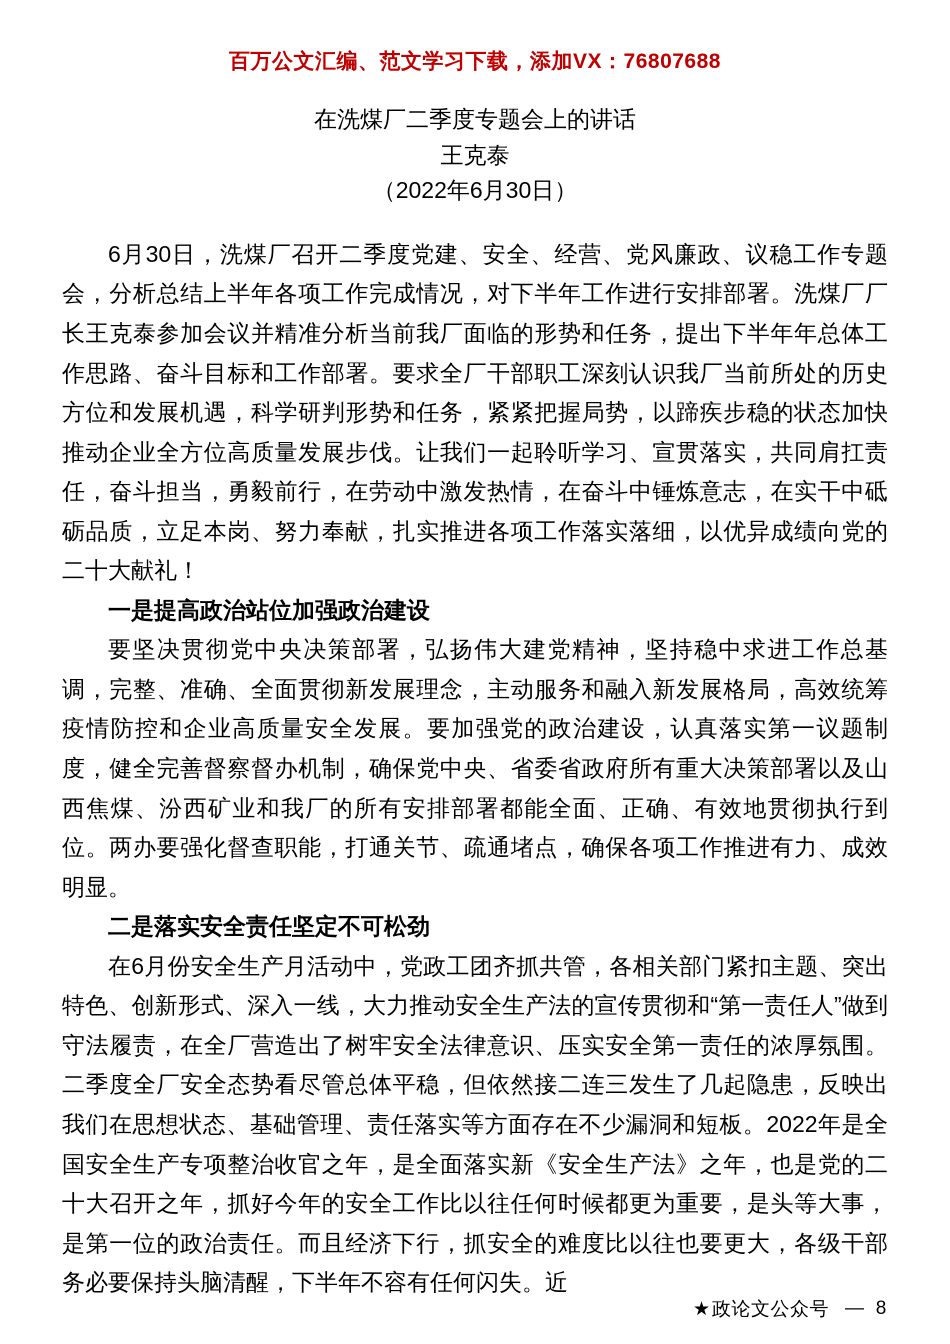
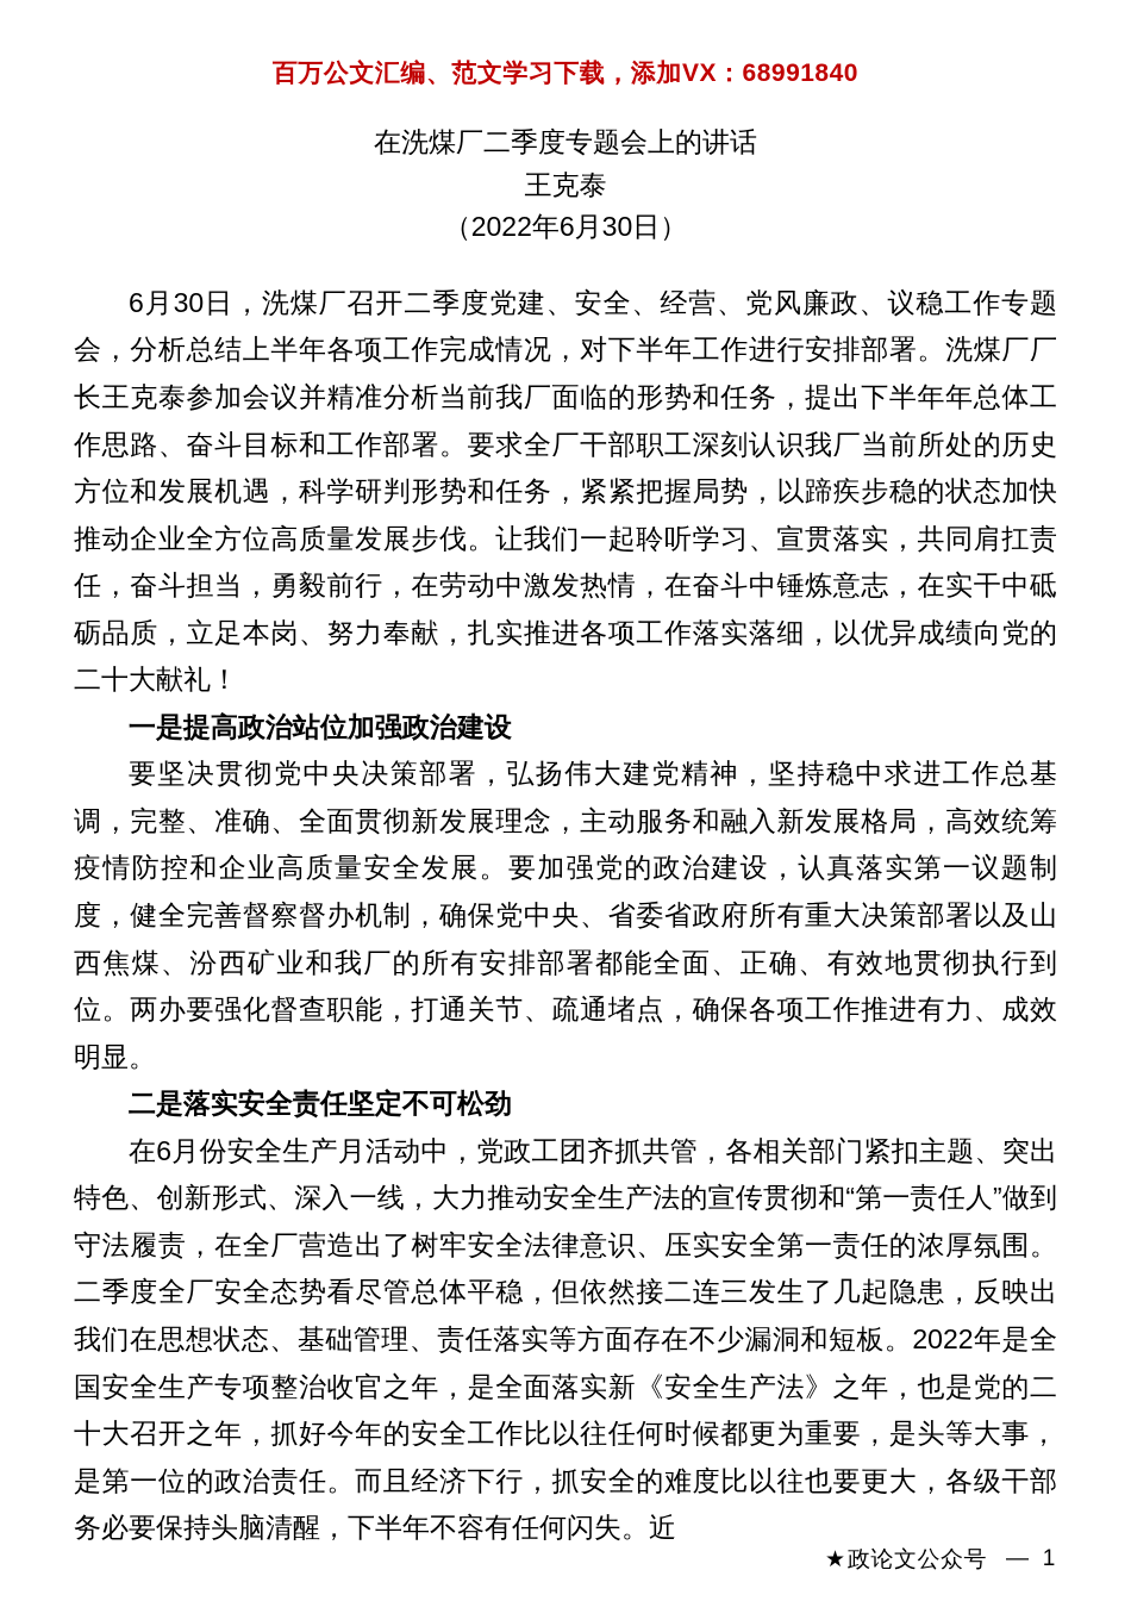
- 百万公文汇编、范文学习下载，添加VX：76807688
+ 百万公文汇编、范文学习下载，添加VX：68991840
  在洗煤厂二季度专题会上的讲话
  王克泰
  （2022年6月30日）
  6月30日，洗煤厂召开二季度党建、安全、经营、党风廉政、议稳工作专题会，分析总结上半年各项工作完成情况，对下半年工作进行安排部署。洗煤厂厂长王克泰参加会议并精准分析当前我厂面临的形势和任务，提出下半年年总体工作思路、奋斗目标和工作部署。要求全厂干部职工深刻认识我厂当前所处的历史方位和发展机遇，科学研判形势和任务，紧紧把握局势，以蹄疾步稳的状态加快推动企业全方位高质量发展步伐。让我们一起聆听学习、宣贯落实，共同肩扛责任，奋斗担当，勇毅前行，在劳动中激发热情，在奋斗中锤炼意志，在实干中砥砺品质，立足本岗、努力奉献，扎实推进各项工作落实落细，以优异成绩向党的二十大献礼！
  一是提高政治站位加强政治建设
  要坚决贯彻党中央决策部署，弘扬伟大建党精神，坚持稳中求进工作总基调，完整、准确、全面贯彻新发展理念，主动服务和融入新发展格局，高效统筹疫情防控和企业高质量安全发展。要加强党的政治建设，认真落实第一议题制度，健全完善督察督办机制，确保党中央、省委省政府所有重大决策部署以及山西焦煤、汾西矿业和我厂的所有安排部署都能全面、正确、有效地贯彻执行到位。两办要强化督查职能，打通关节、疏通堵点，确保各项工作推进有力、成效明显。
  二是落实安全责任坚定不可松劲
  在6月份安全生产月活动中，党政工团齐抓共管，各相关部门紧扣主题、突出特色、创新形式、深入一线，大力推动安全生产法的宣传贯彻和“第一责任人”做到守法履责，在全厂营造出了树牢安全法律意识、压实安全第一责任的浓厚氛围。二季度全厂安全态势看尽管总体平稳，但依然接二连三发生了几起隐患，反映出我们在思想状态、基础管理、责任落实等方面存在不少漏洞和短板。2022年是全国安全生产专项整治收官之年，是全面落实新《安全生产法》之年，也是党的二十大召开之年，抓好今年的安全工作比以往任何时候都更为重要，是头等大事，是第一位的政治责任。而且经济下行，抓安全的难度比以往也要更大，各级干部务必要保持头脑清醒，下半年不容有任何闪失。近
  ★
  政论文公众号
  —
- 8
+ 1
